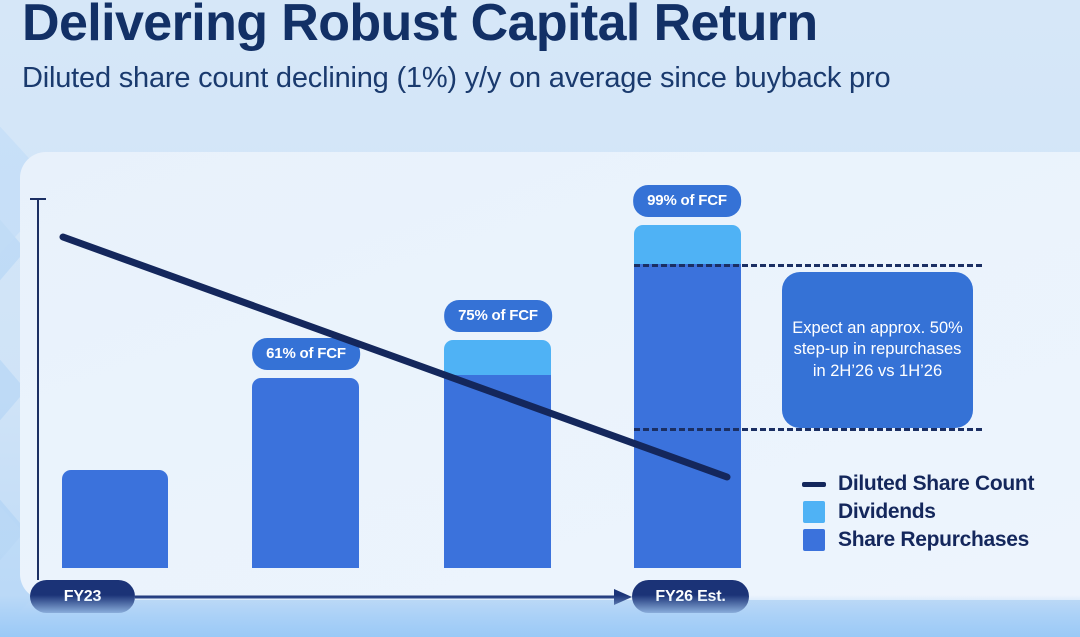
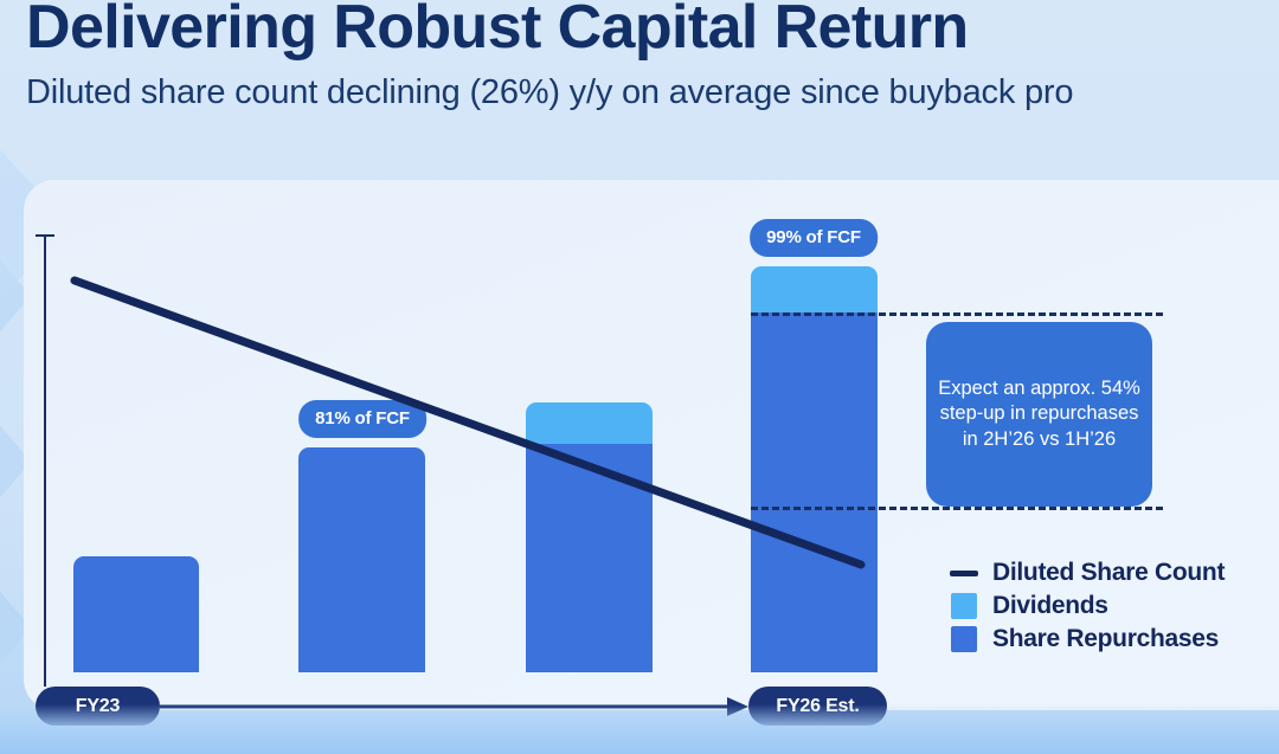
  Delivering Robust Capital Return
- Diluted share count declining (1%) y/y on average since buyback pro
+ Diluted share count declining (26%) y/y on average since buyback pro
- 61% of FCF
+ 81% of FCF
- 75% of FCF
  99% of FCF
- Expect an approx. 50% step-up in repurchases in 2H’26 vs 1H’26
+ Expect an approx. 54% step-up in repurchases in 2H’26 vs 1H’26
  Diluted Share Count
  Dividends
  Share Repurchases
